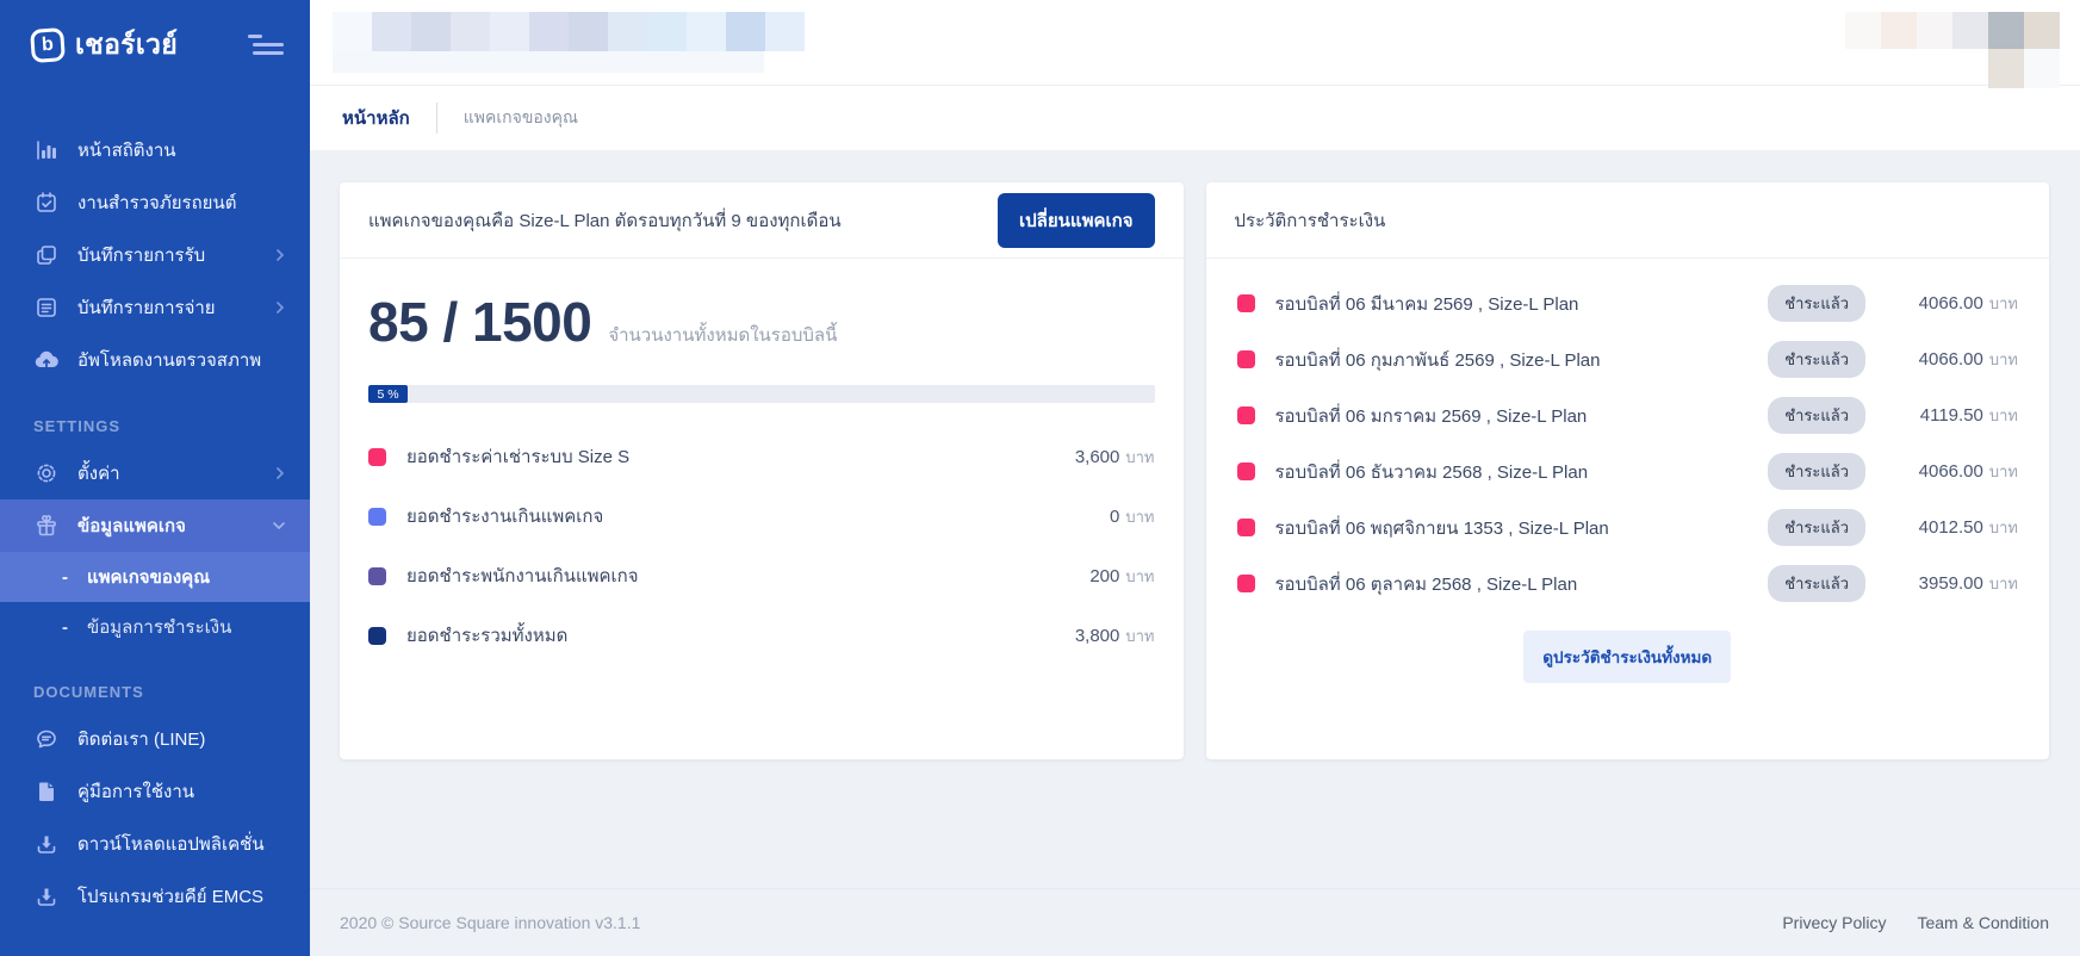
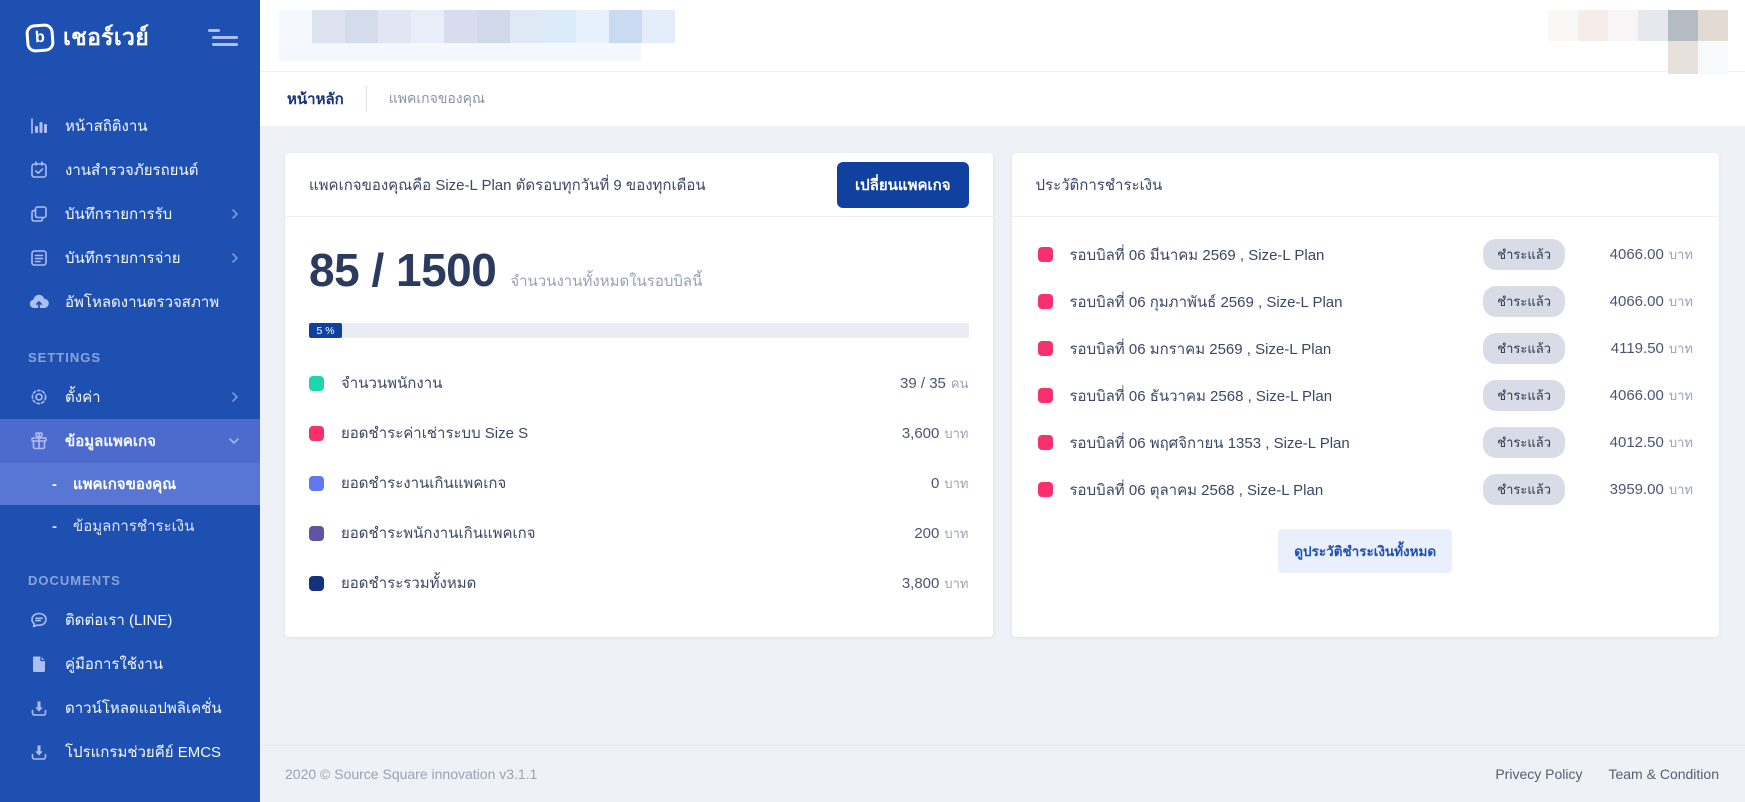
  เชอร์เวย์
  หน้าสถิติงาน
  งานสำรวจภัยรถยนต์
  บันทึกรายการรับ
  บันทึกรายการจ่าย
  อัพโหลดงานตรวจสภาพ
  SETTINGS
  ตั้งค่า
  ข้อมูลแพคเกจ
  -
  แพคเกจของคุณ
  -
  ข้อมูลการชำระเงิน
  DOCUMENTS
  ติดต่อเรา (LINE)
  คู่มือการใช้งาน
  ดาวน์โหลดแอปพลิเคชั่น
  โปรแกรมช่วยคีย์ EMCS
  หน้าหลัก
  แพคเกจของคุณ
  แพคเกจของคุณคือ Size-L Plan ตัดรอบทุกวันที่ 9 ของทุกเดือน
  เปลี่ยนแพคเกจ
  85 / 1500
  จำนวนงานทั้งหมดในรอบบิลนี้
  5 %
+ จำนวนพนักงาน
+ 39 / 35
+ คน
  ยอดชำระค่าเช่าระบบ Size S
  3,600
  บาท
  ยอดชำระงานเกินแพคเกจ
  0
  บาท
  ยอดชำระพนักงานเกินแพคเกจ
  200
  บาท
  ยอดชำระรวมทั้งหมด
  3,800
  บาท
  ประวัติการชำระเงิน
  รอบบิลที่ 06 มีนาคม 2569 , Size-L Plan
  ชำระแล้ว
  4066.00 บาท
  รอบบิลที่ 06 กุมภาพันธ์ 2569 , Size-L Plan
  ชำระแล้ว
  4066.00 บาท
  รอบบิลที่ 06 มกราคม 2569 , Size-L Plan
  ชำระแล้ว
  4119.50 บาท
  รอบบิลที่ 06 ธันวาคม 2568 , Size-L Plan
  ชำระแล้ว
  4066.00 บาท
  รอบบิลที่ 06 พฤศจิกายน 1353 , Size-L Plan
  ชำระแล้ว
  4012.50 บาท
  รอบบิลที่ 06 ตุลาคม 2568 , Size-L Plan
  ชำระแล้ว
  3959.00 บาท
  ดูประวัติชำระเงินทั้งหมด
  2020 © Source Square innovation v3.1.1
  Privecy Policy
  Team & Condition
